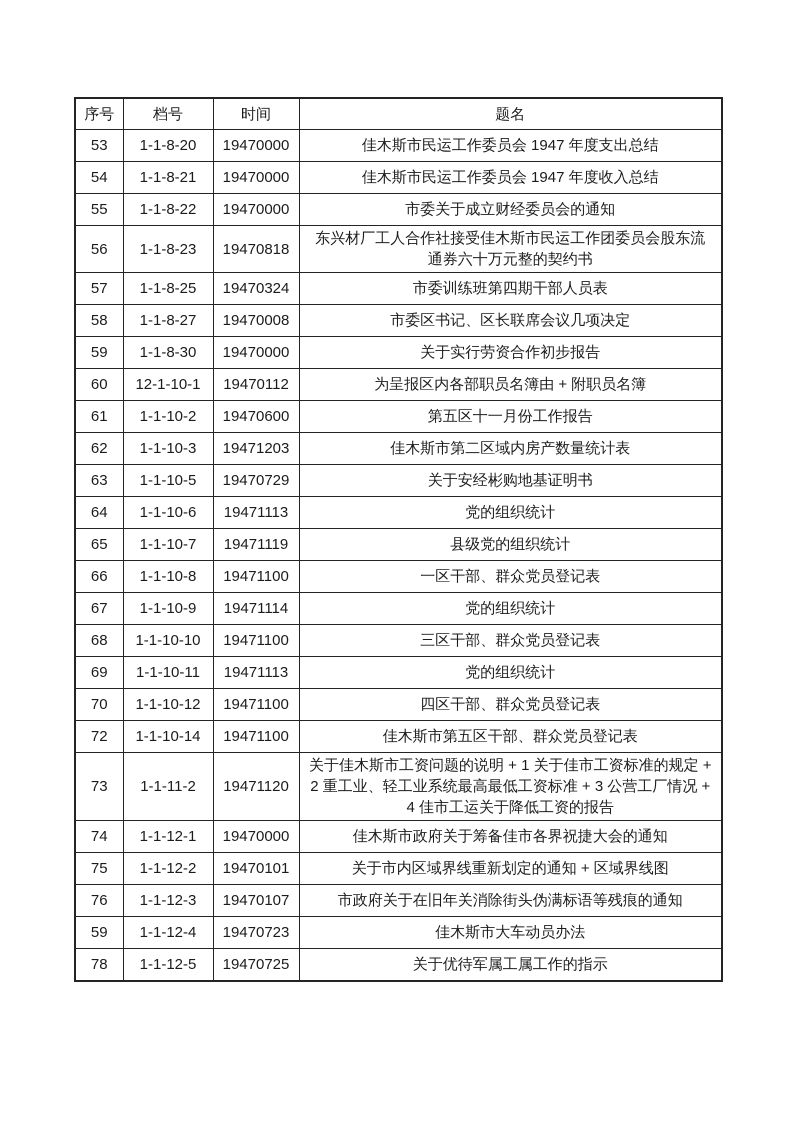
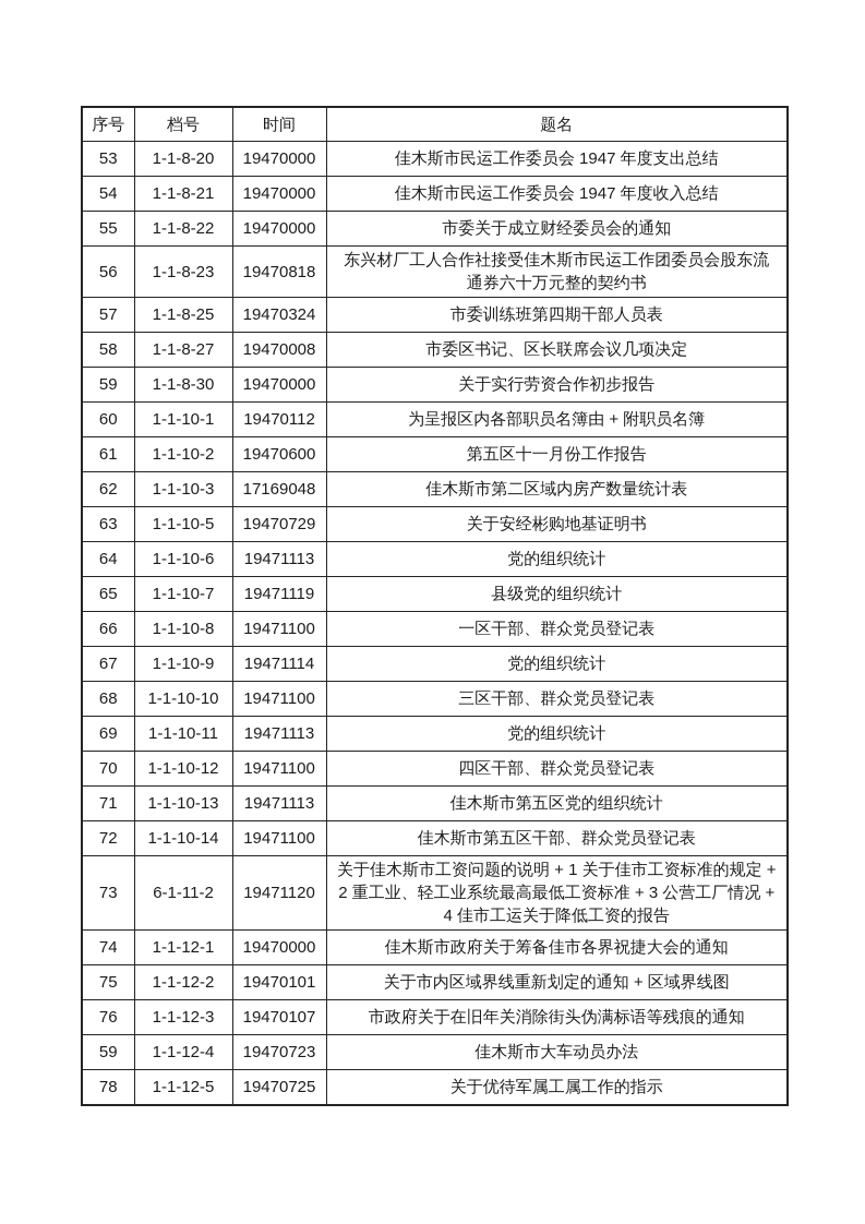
  序号	档号	时间	题名
  53	1-1-8-20	19470000	佳木斯市民运工作委员会 1947 年度支出总结
  54	1-1-8-21	19470000	佳木斯市民运工作委员会 1947 年度收入总结
  55	1-1-8-22	19470000	市委关于成立财经委员会的通知
  56	1-1-8-23	19470818	东兴材厂工人合作社接受佳木斯市民运工作团委员会股东流通券六十万元整的契约书
  57	1-1-8-25	19470324	市委训练班第四期干部人员表
  58	1-1-8-27	19470008	市委区书记、区长联席会议几项决定
  59	1-1-8-30	19470000	关于实行劳资合作初步报告
- 60	12-1-10-1	19470112	为呈报区内各部职员名簿由 + 附职员名簿
+ 60	1-1-10-1	19470112	为呈报区内各部职员名簿由 + 附职员名簿
  61	1-1-10-2	19470600	第五区十一月份工作报告
- 62	1-1-10-3	19471203	佳木斯市第二区域内房产数量统计表
+ 62	1-1-10-3	17169048	佳木斯市第二区域内房产数量统计表
  63	1-1-10-5	19470729	关于安经彬购地基证明书
  64	1-1-10-6	19471113	党的组织统计
  65	1-1-10-7	19471119	县级党的组织统计
  66	1-1-10-8	19471100	一区干部、群众党员登记表
  67	1-1-10-9	19471114	党的组织统计
  68	1-1-10-10	19471100	三区干部、群众党员登记表
  69	1-1-10-11	19471113	党的组织统计
  70	1-1-10-12	19471100	四区干部、群众党员登记表
+ 71	1-1-10-13	19471113	佳木斯市第五区党的组织统计
  72	1-1-10-14	19471100	佳木斯市第五区干部、群众党员登记表
- 73	1-1-11-2	19471120	关于佳木斯市工资问题的说明 + 1 关于佳市工资标准的规定 + 2 重工业、轻工业系统最高最低工资标准 + 3 公营工厂情况 + 4 佳市工运关于降低工资的报告
+ 73	6-1-11-2	19471120	关于佳木斯市工资问题的说明 + 1 关于佳市工资标准的规定 + 2 重工业、轻工业系统最高最低工资标准 + 3 公营工厂情况 + 4 佳市工运关于降低工资的报告
  74	1-1-12-1	19470000	佳木斯市政府关于筹备佳市各界祝捷大会的通知
  75	1-1-12-2	19470101	关于市内区域界线重新划定的通知 + 区域界线图
  76	1-1-12-3	19470107	市政府关于在旧年关消除街头伪满标语等残痕的通知
  59	1-1-12-4	19470723	佳木斯市大车动员办法
  78	1-1-12-5	19470725	关于优待军属工属工作的指示
